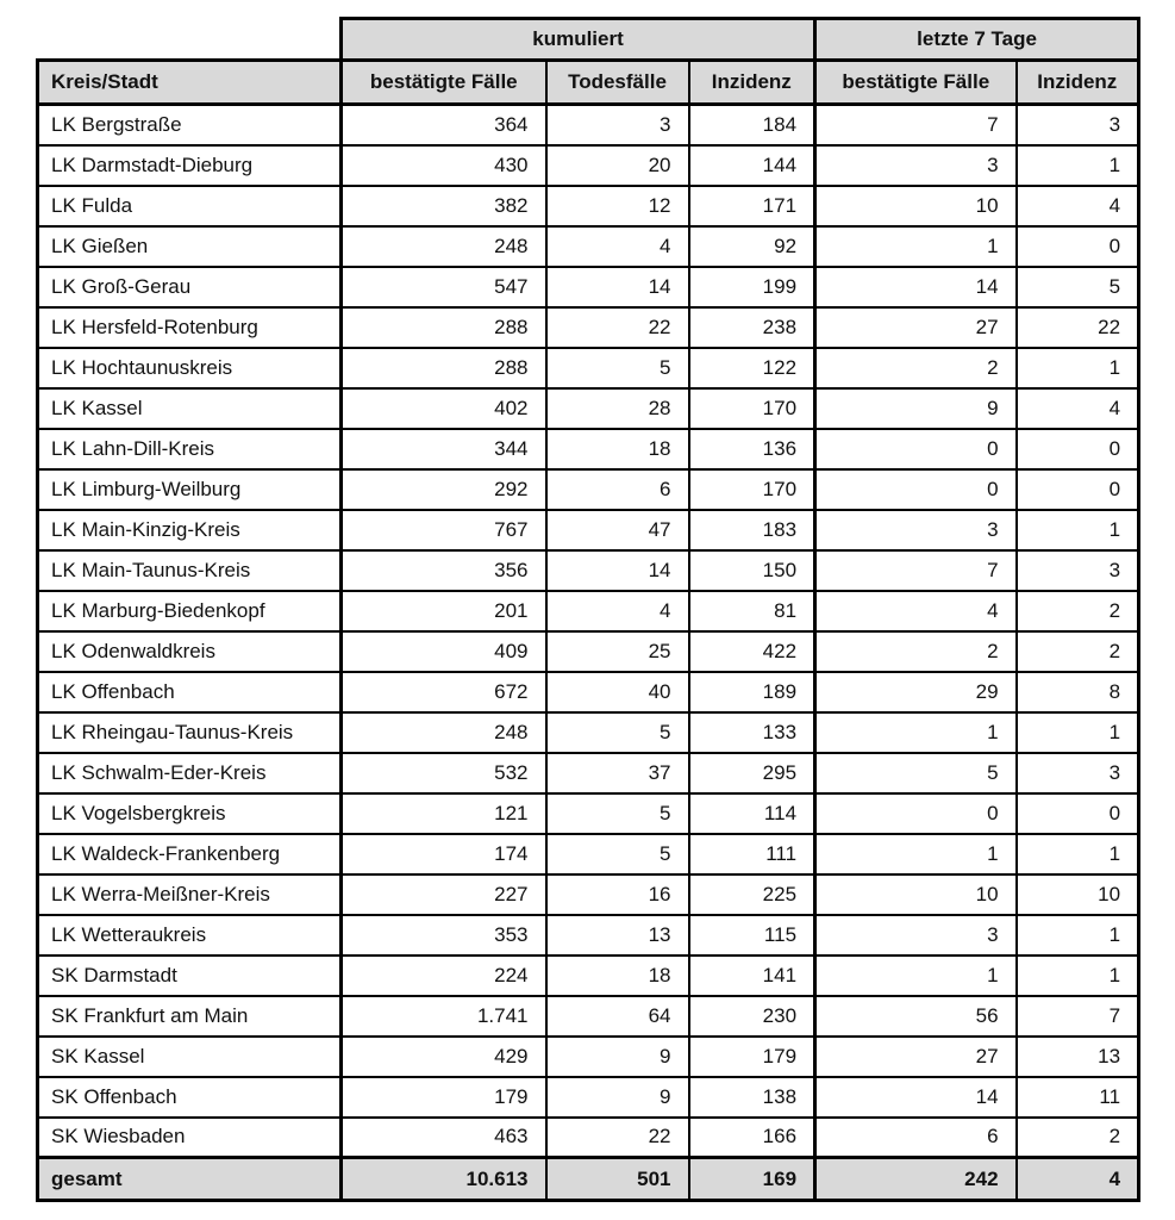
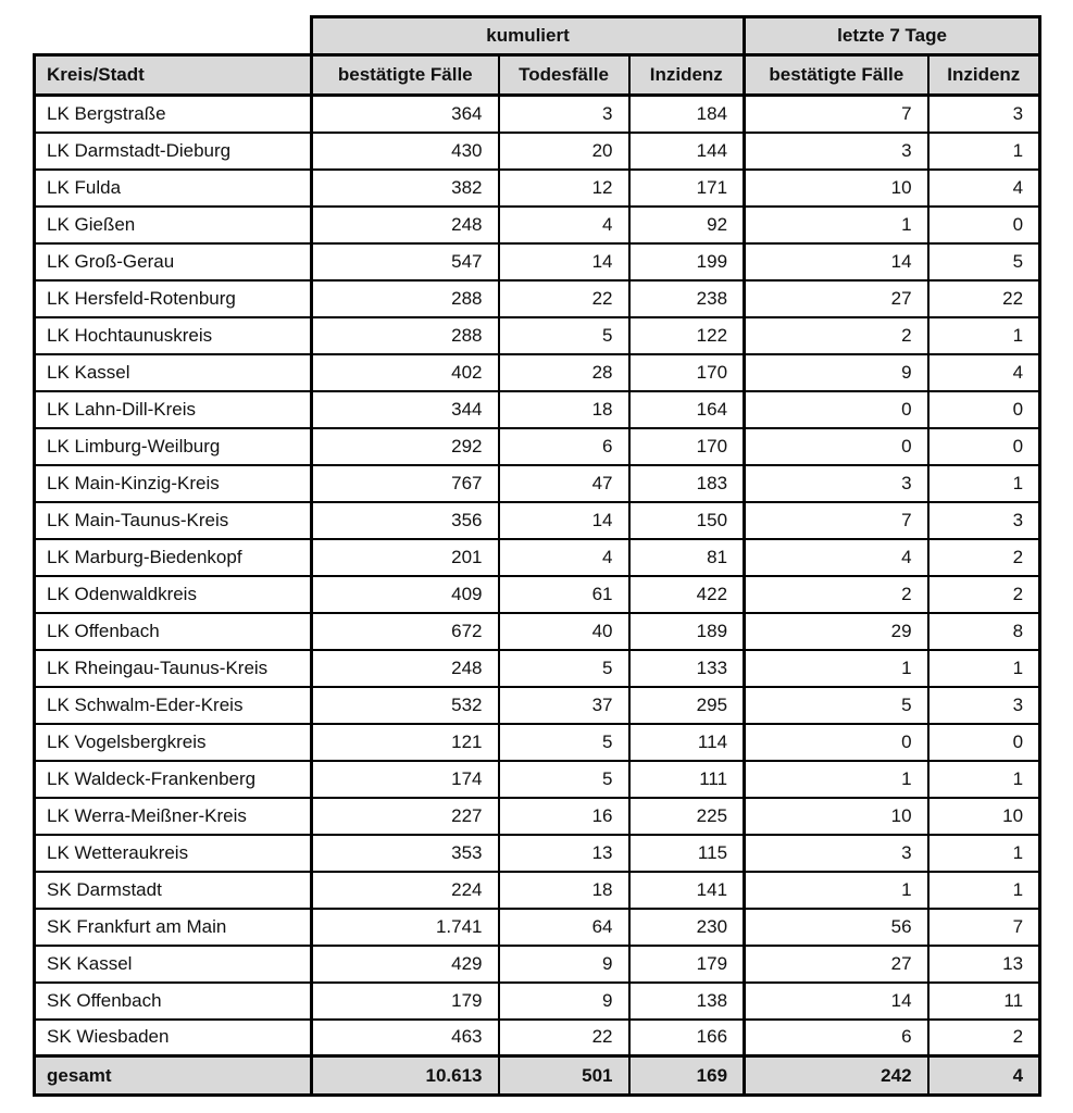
  	kumuliert	letzte 7 Tage
  Kreis/Stadt	bestätigte Fälle	Todesfälle	Inzidenz	bestätigte Fälle	Inzidenz
  LK Bergstraße	364	3	184	7	3
  LK Darmstadt-Dieburg	430	20	144	3	1
  LK Fulda	382	12	171	10	4
  LK Gießen	248	4	92	1	0
  LK Groß-Gerau	547	14	199	14	5
  LK Hersfeld-Rotenburg	288	22	238	27	22
  LK Hochtaunuskreis	288	5	122	2	1
  LK Kassel	402	28	170	9	4
- LK Lahn-Dill-Kreis	344	18	136	0	0
+ LK Lahn-Dill-Kreis	344	18	164	0	0
  LK Limburg-Weilburg	292	6	170	0	0
  LK Main-Kinzig-Kreis	767	47	183	3	1
  LK Main-Taunus-Kreis	356	14	150	7	3
  LK Marburg-Biedenkopf	201	4	81	4	2
- LK Odenwaldkreis	409	25	422	2	2
+ LK Odenwaldkreis	409	61	422	2	2
  LK Offenbach	672	40	189	29	8
  LK Rheingau-Taunus-Kreis	248	5	133	1	1
  LK Schwalm-Eder-Kreis	532	37	295	5	3
  LK Vogelsbergkreis	121	5	114	0	0
  LK Waldeck-Frankenberg	174	5	111	1	1
  LK Werra-Meißner-Kreis	227	16	225	10	10
  LK Wetteraukreis	353	13	115	3	1
  SK Darmstadt	224	18	141	1	1
  SK Frankfurt am Main	1.741	64	230	56	7
  SK Kassel	429	9	179	27	13
  SK Offenbach	179	9	138	14	11
  SK Wiesbaden	463	22	166	6	2
  gesamt	10.613	501	169	242	4
